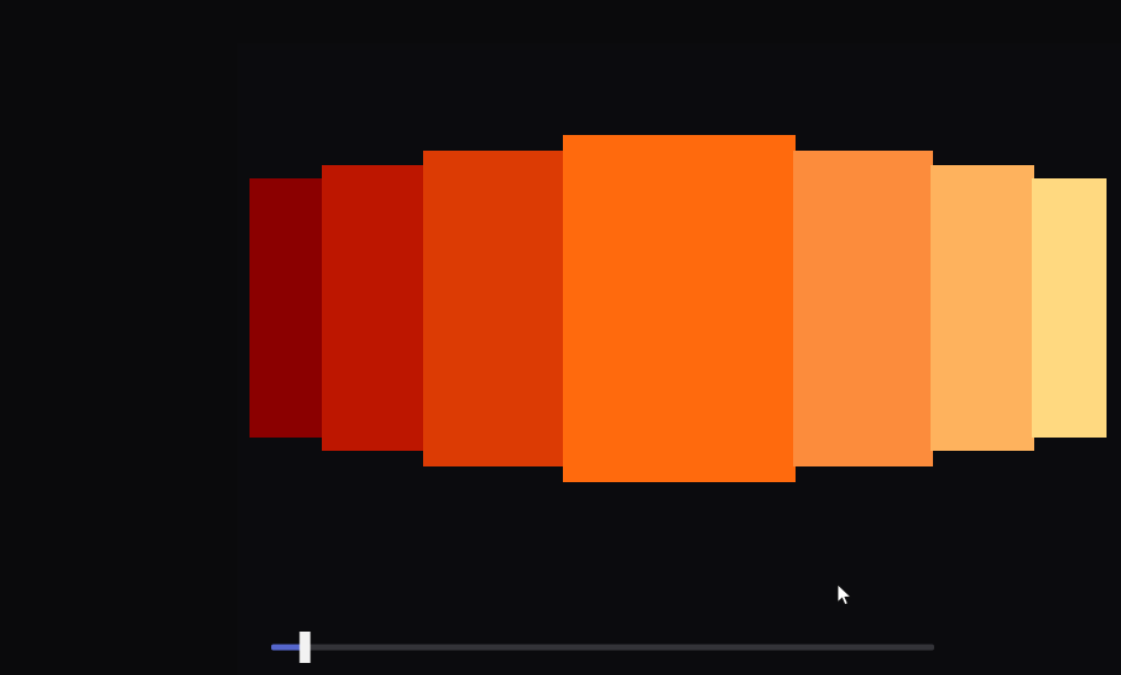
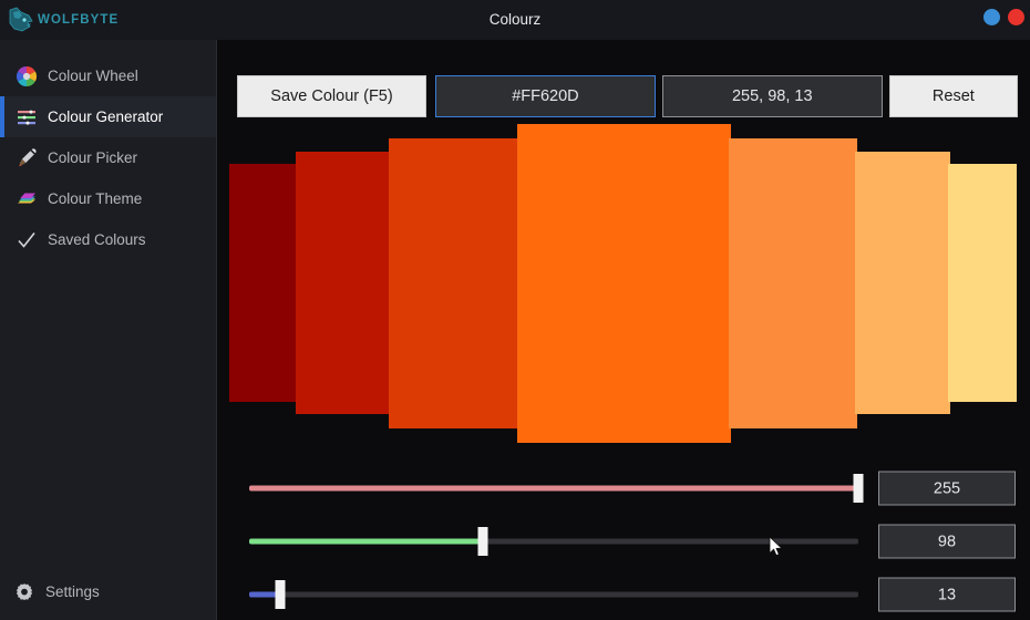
+ WOLFBYTE
+ Colourz
+ Colour Wheel
+ Colour Generator
+ Colour Picker
+ Colour Theme
+ Saved Colours
+ Settings
+ Save Colour (F5)
+ #FF620D
+ 255, 98, 13
+ Reset
+ 255
+ 98
+ 13
